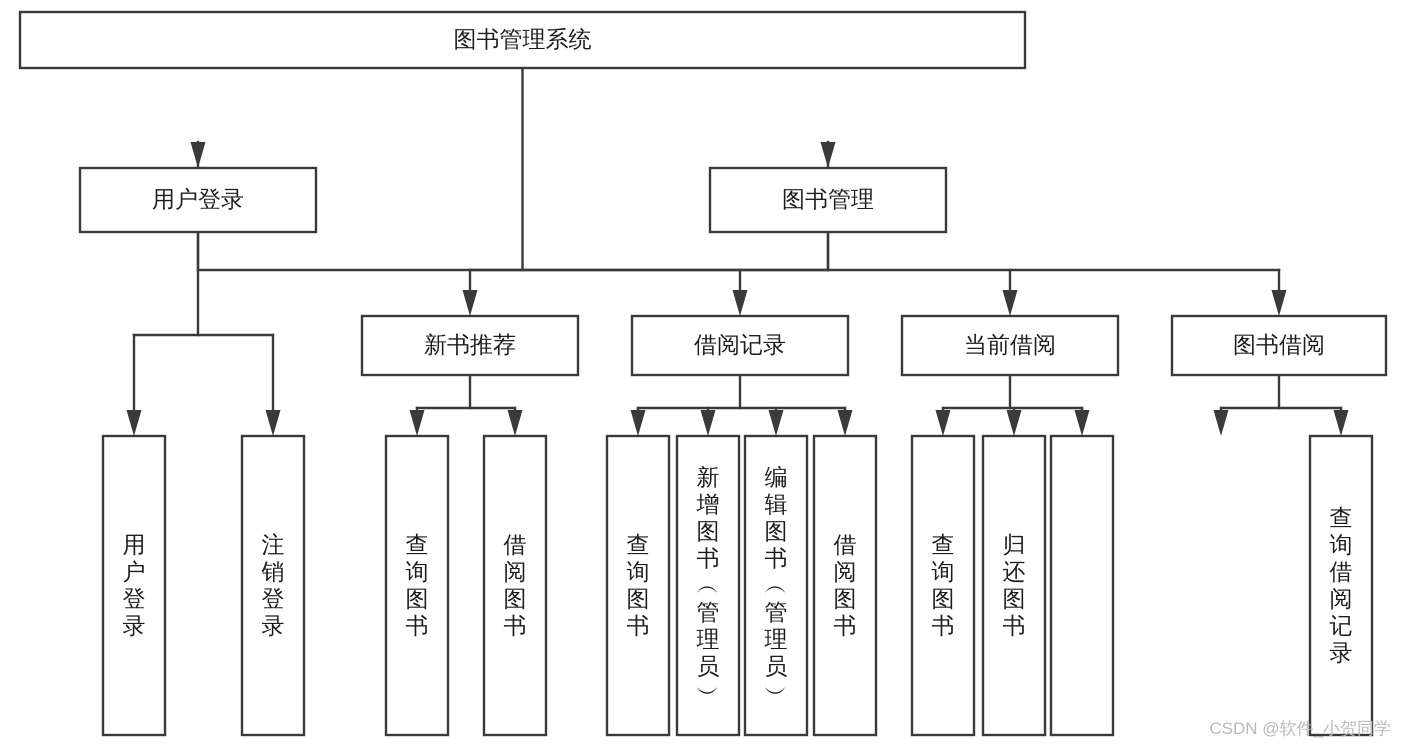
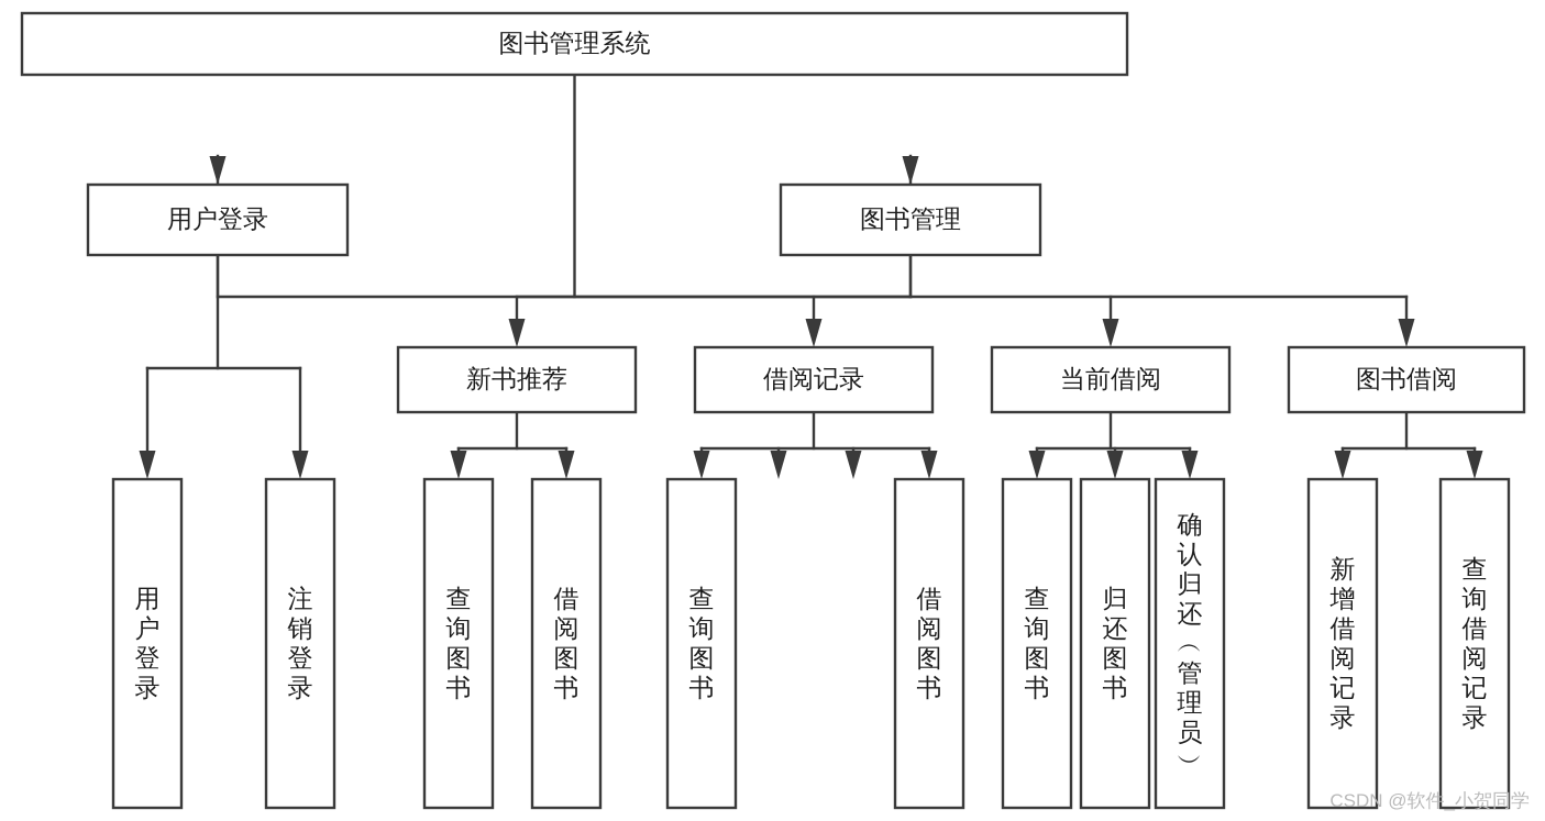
  图书管理系统
  用户登录
  图书管理
  新书推荐
  借阅记录
  当前借阅
  图书借阅
  用户登录
  注销登录
  查询图书
  借阅图书
  查询图书
- 新增图书 ︵ 管理员 ︶
- 编辑图书 ︵ 管理员 ︶
  借阅图书
  查询图书
  归还图书
+ 确认归还 ︵ 管理员 ︶
+ 新增借阅记录
  查询借阅记录
  CSDN @软件_小贺同学
